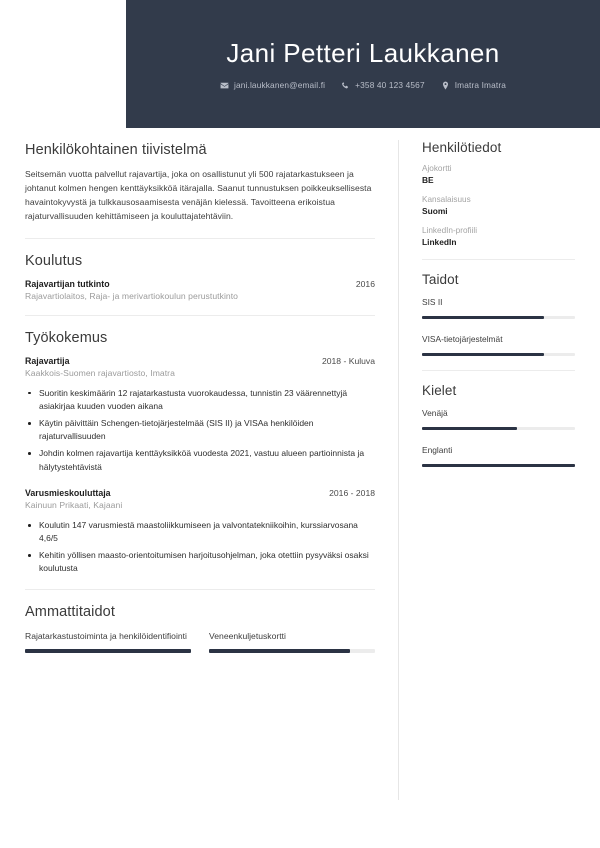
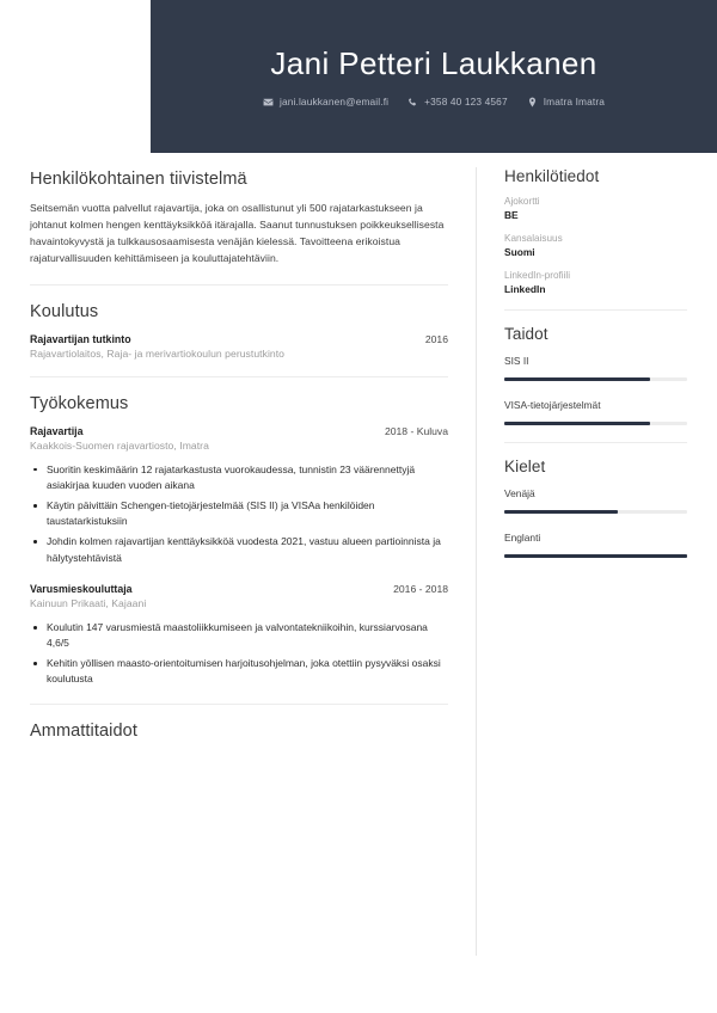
  Jani Petteri Laukkanen
  jani.laukkanen@email.fi
  +358 40 123 4567
  Imatra Imatra
  Henkilökohtainen tiivistelmä
  Seitsemän vuotta palvellut rajavartija, joka on osallistunut yli 500 rajatarkastukseen ja johtanut kolmen hengen kenttäyksikköä itärajalla. Saanut tunnustuksen poikkeuksellisesta havaintokyvystä ja tulkkausosaamisesta venäjän kielessä. Tavoitteena erikoistua rajaturvallisuuden kehittämiseen ja kouluttajatehtäviin.
  Koulutus
  Rajavartijan tutkinto
  2016
  Rajavartiolaitos, Raja- ja merivartiokoulun perustutkinto
  Työkokemus
  Rajavartija
  2018 - Kuluva
  Kaakkois-Suomen rajavartiosto, Imatra
  Suoritin keskimäärin 12 rajatarkastusta vuorokaudessa, tunnistin 23 väärennettyjä asiakirjaa kuuden vuoden aikana
- Käytin päivittäin Schengen-tietojärjestelmää (SIS II) ja VISAa henkilöiden rajaturvallisuuden
+ Käytin päivittäin Schengen-tietojärjestelmää (SIS II) ja VISAa henkilöiden taustatarkistuksiin
- Johdin kolmen rajavartija kenttäyksikköä vuodesta 2021, vastuu alueen partioinnista ja hälytystehtävistä
+ Johdin kolmen rajavartijan kenttäyksikköä vuodesta 2021, vastuu alueen partioinnista ja hälytystehtävistä
  Varusmieskouluttaja
  2016 - 2018
  Kainuun Prikaati, Kajaani
  Koulutin 147 varusmiestä maastoliikkumiseen ja valvontatekniikoihin, kurssiarvosana 4,6/5
  Kehitin yöllisen maasto-orientoitumisen harjoitusohjelman, joka otettiin pysyväksi osaksi koulutusta
  Ammattitaidot
- Rajatarkastustoiminta ja henkilöidentifiointi
- Veneenkuljetuskortti
  Henkilötiedot
  Ajokortti
  BE
  Kansalaisuus
  Suomi
  LinkedIn-profiili
  LinkedIn
  Taidot
  SIS II
  VISA-tietojärjestelmät
  Kielet
  Venäjä
  Englanti
